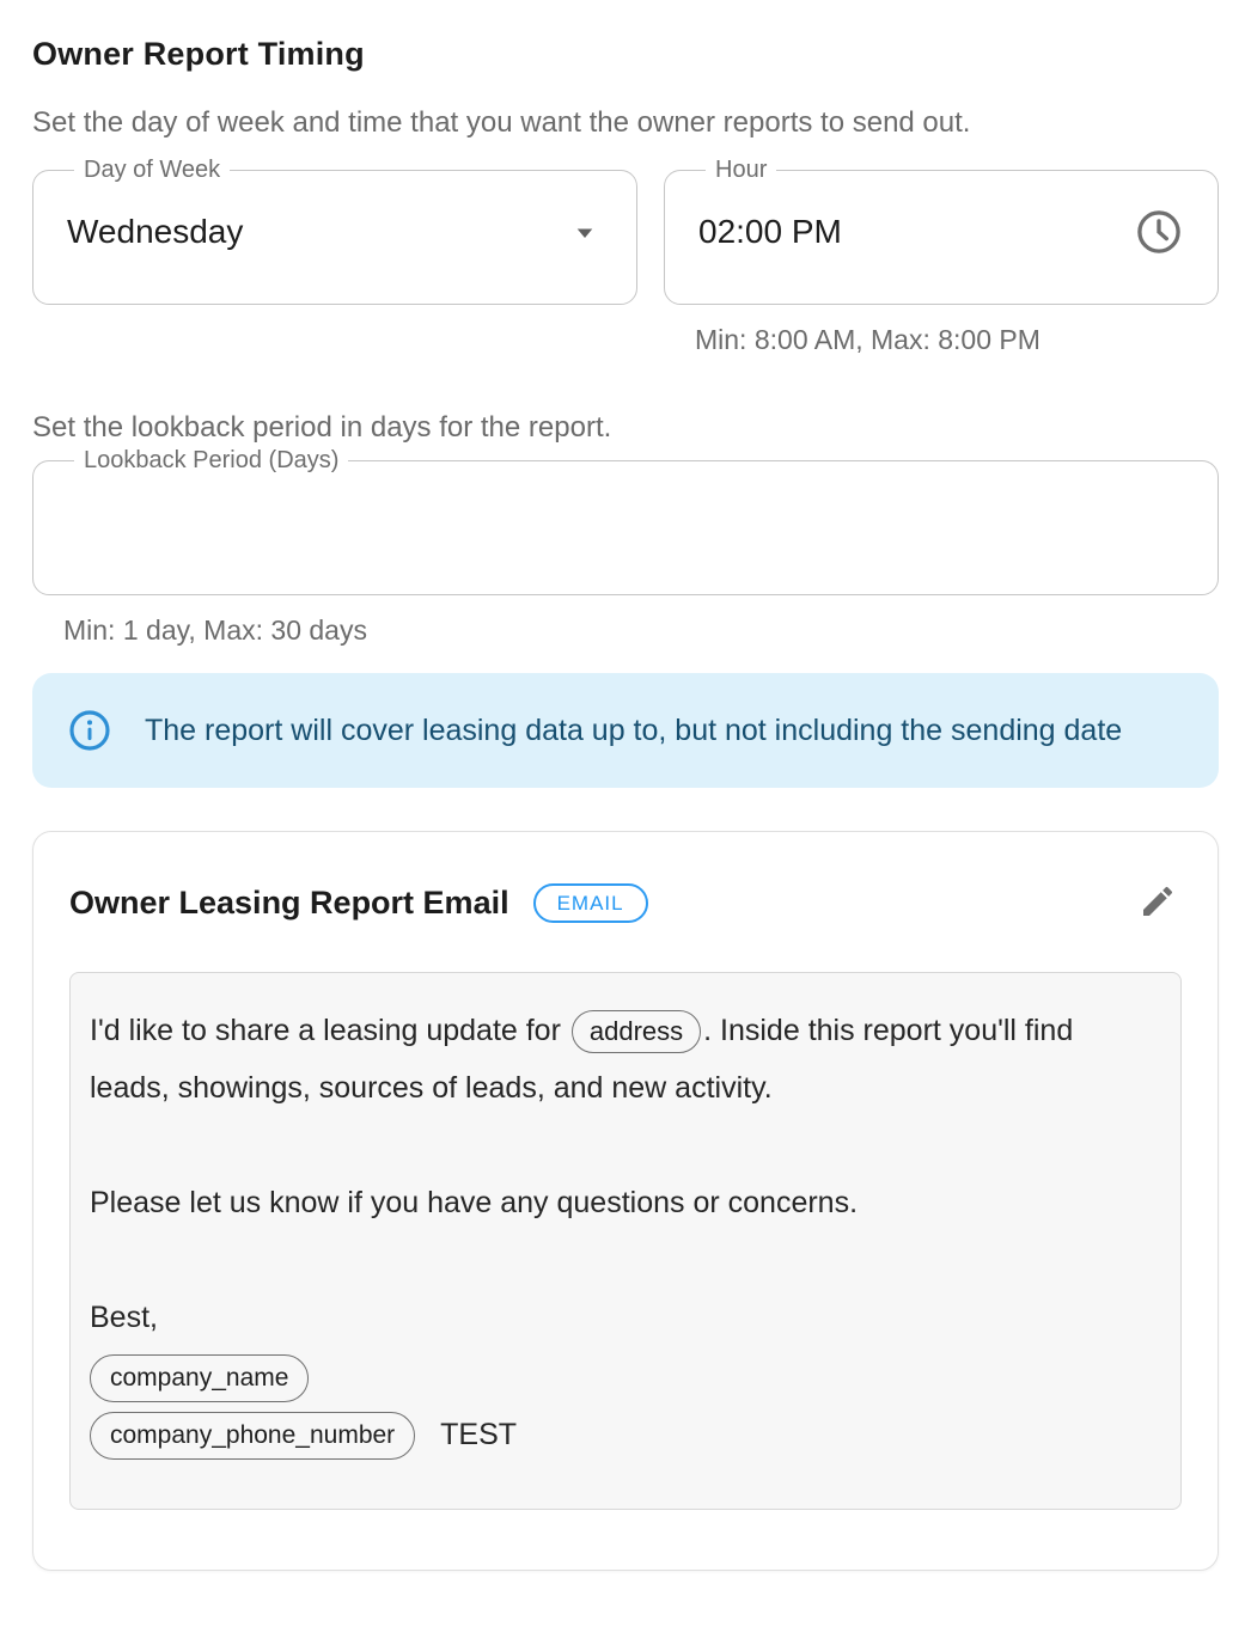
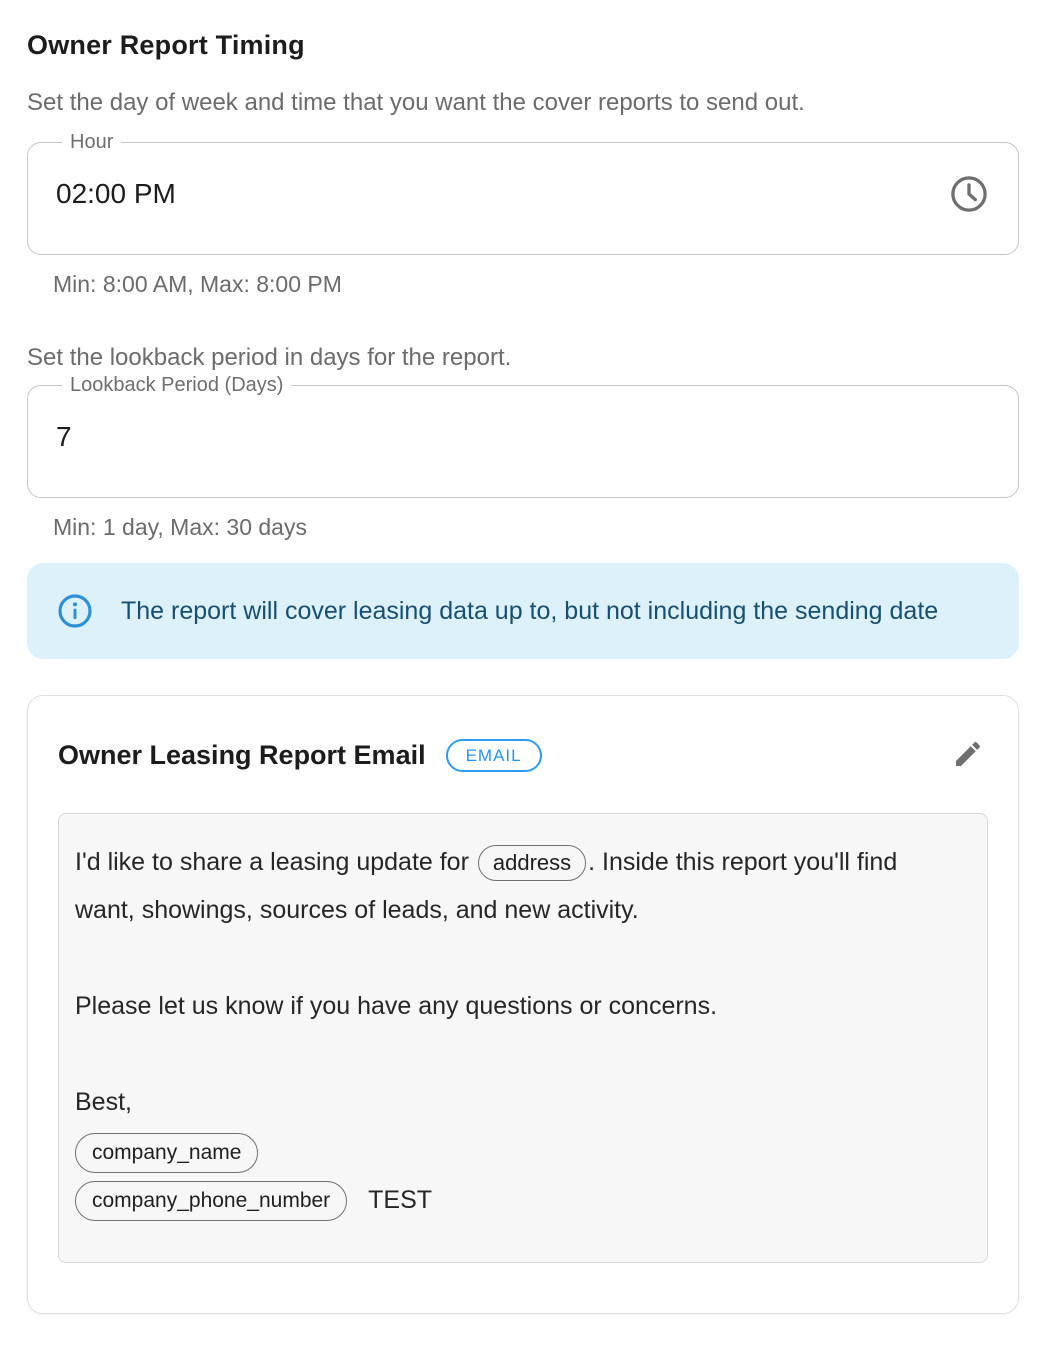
  Owner Report Timing
- Set the day of week and time that you want the owner reports to send out.
+ Set the day of week and time that you want the cover reports to send out.
- Day of Week
- Wednesday
  Hour
  02:00 PM
  Min: 8:00 AM, Max: 8:00 PM
  Set the lookback period in days for the report.
  Lookback Period (Days)
+ 7
  Min: 1 day, Max: 30 days
  The report will cover leasing data up to, but not including the sending date
  Owner Leasing Report Email
  EMAIL
- I'd like to share a leasing update for address . Inside this report you'll find leads, showings, sources of leads, and new activity.
+ I'd like to share a leasing update for address . Inside this report you'll find want, showings, sources of leads, and new activity.
  Please let us know if you have any questions or concerns.
  Best,
  company_name
  company_phone_number TEST
